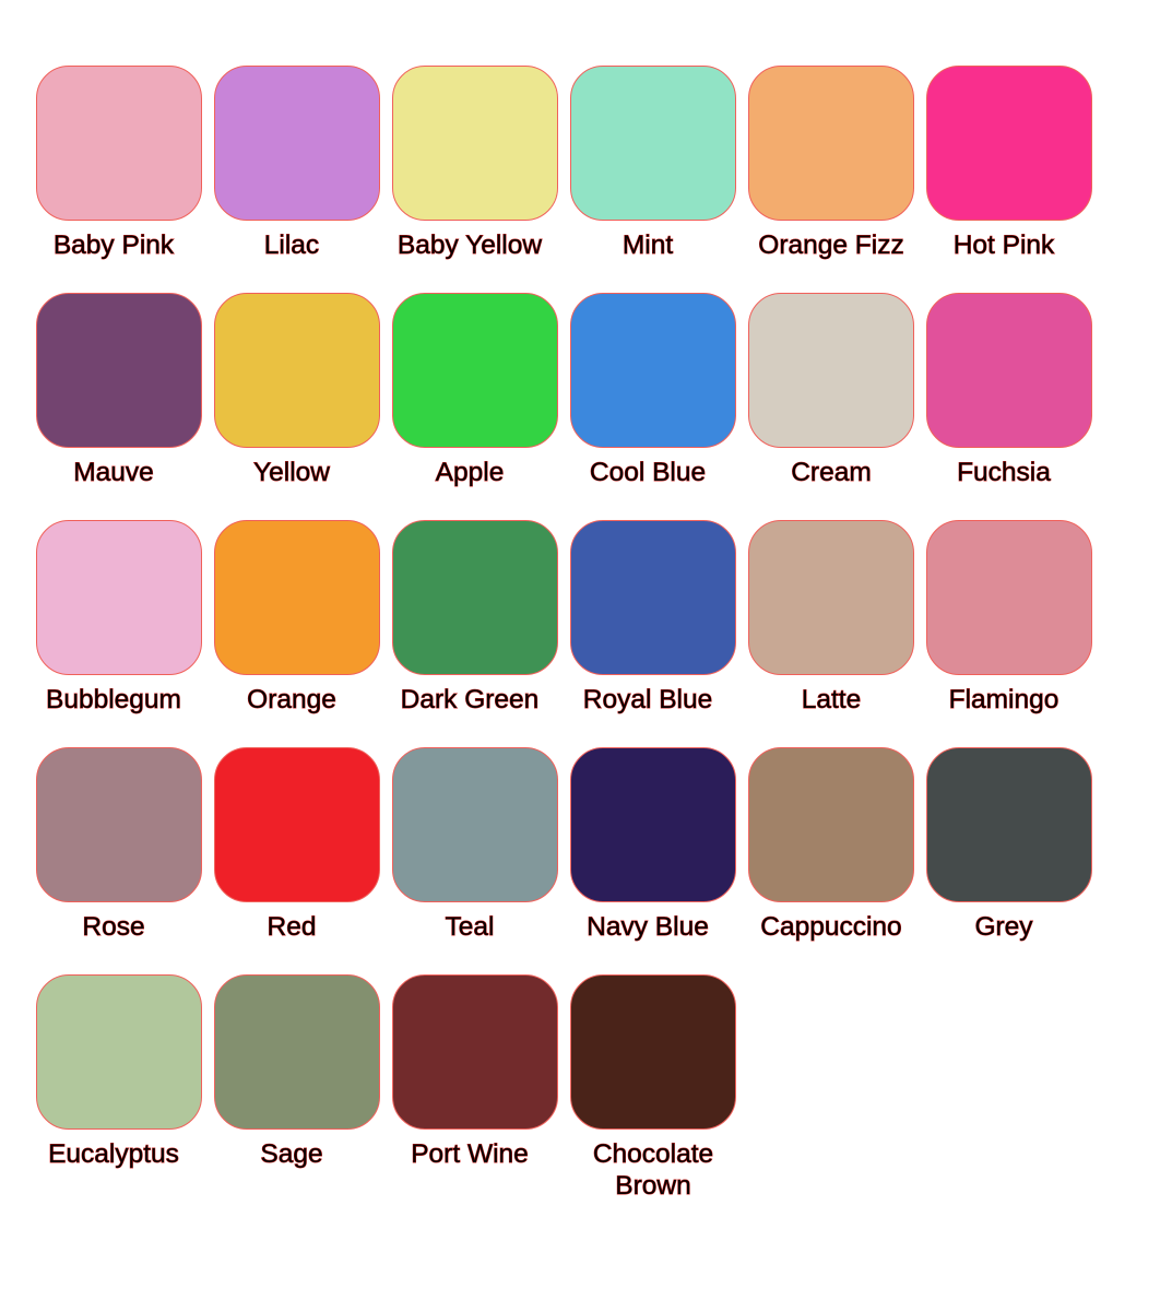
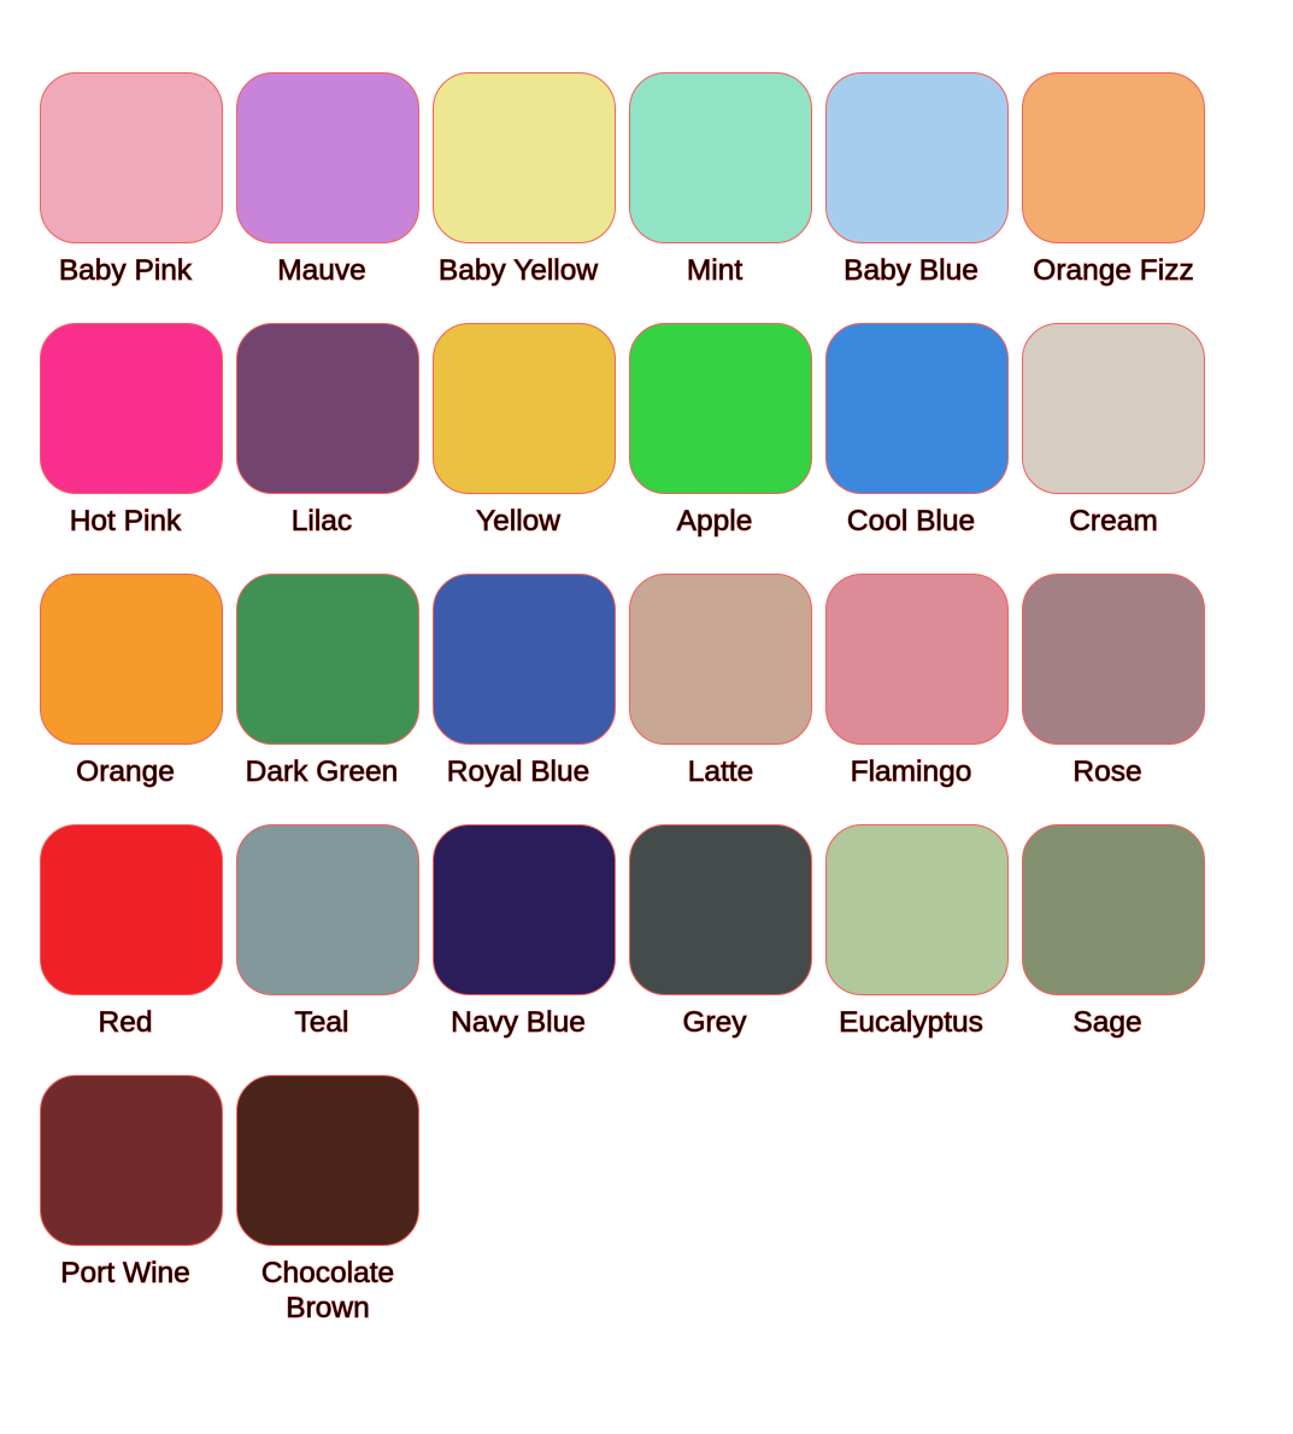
  Baby Pink
- Lilac
+ Mauve
  Baby Yellow
  Mint
+ Baby Blue
  Orange Fizz
  Hot Pink
- Mauve
+ Lilac
  Yellow
  Apple
  Cool Blue
  Cream
- Fuchsia
- Bubblegum
  Orange
  Dark Green
  Royal Blue
  Latte
  Flamingo
  Rose
  Red
  Teal
  Navy Blue
- Cappuccino
  Grey
  Eucalyptus
  Sage
  Port Wine
  Chocolate Brown
